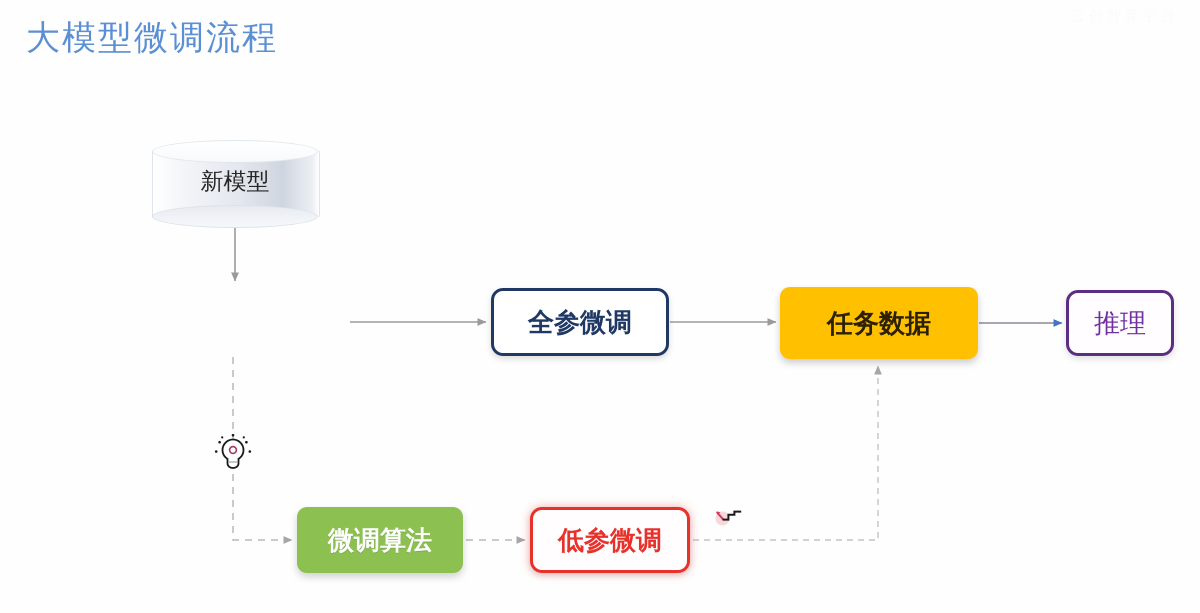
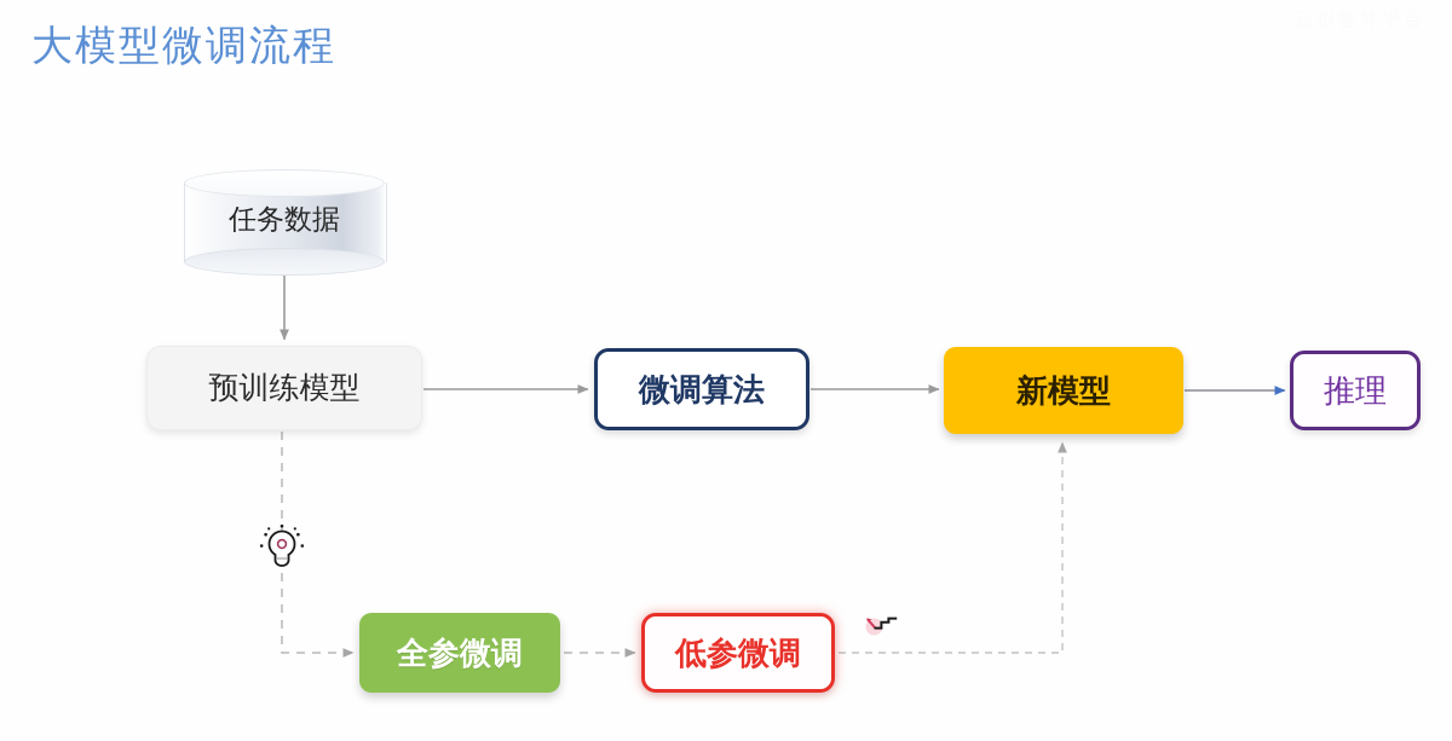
  大模型微调流程
- 新模型
+ 任务数据
+ 预训练模型
- 全参微调
+ 微调算法
- 任务数据
+ 新模型
  推理
- 微调算法
+ 全参微调
  低参微调
